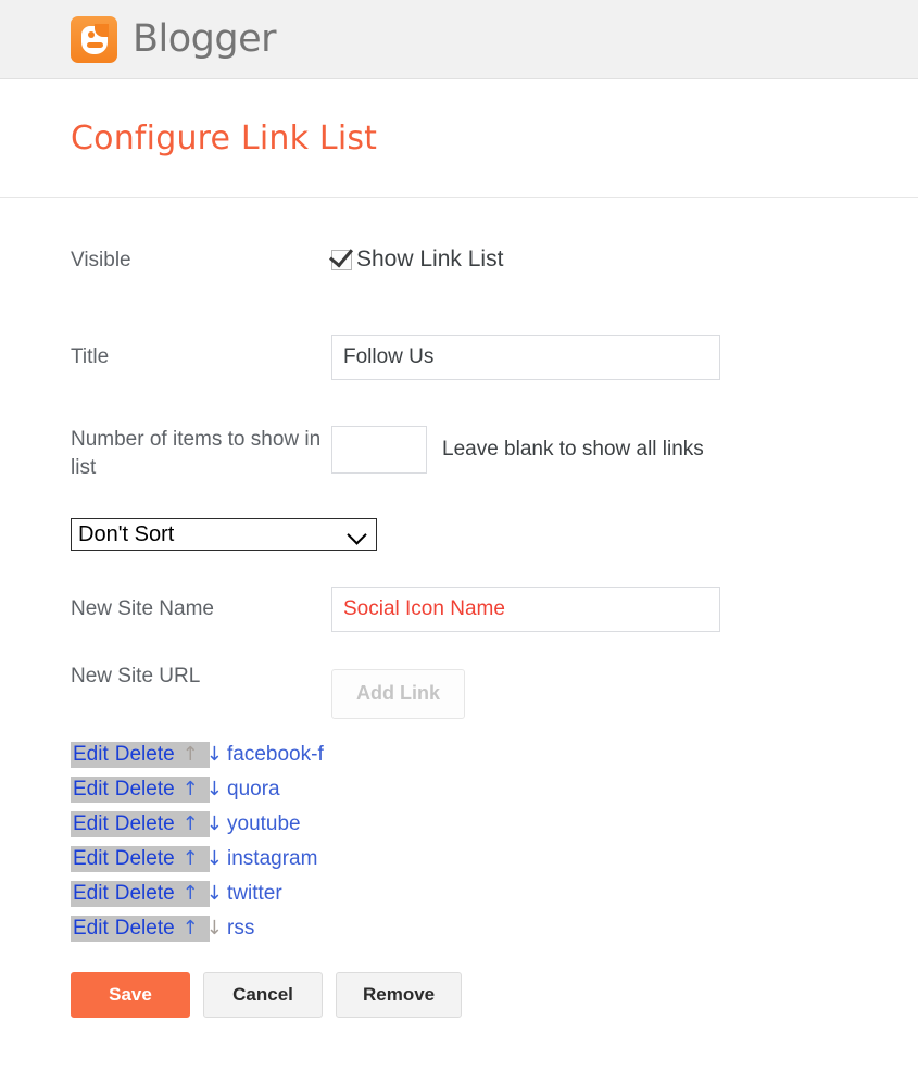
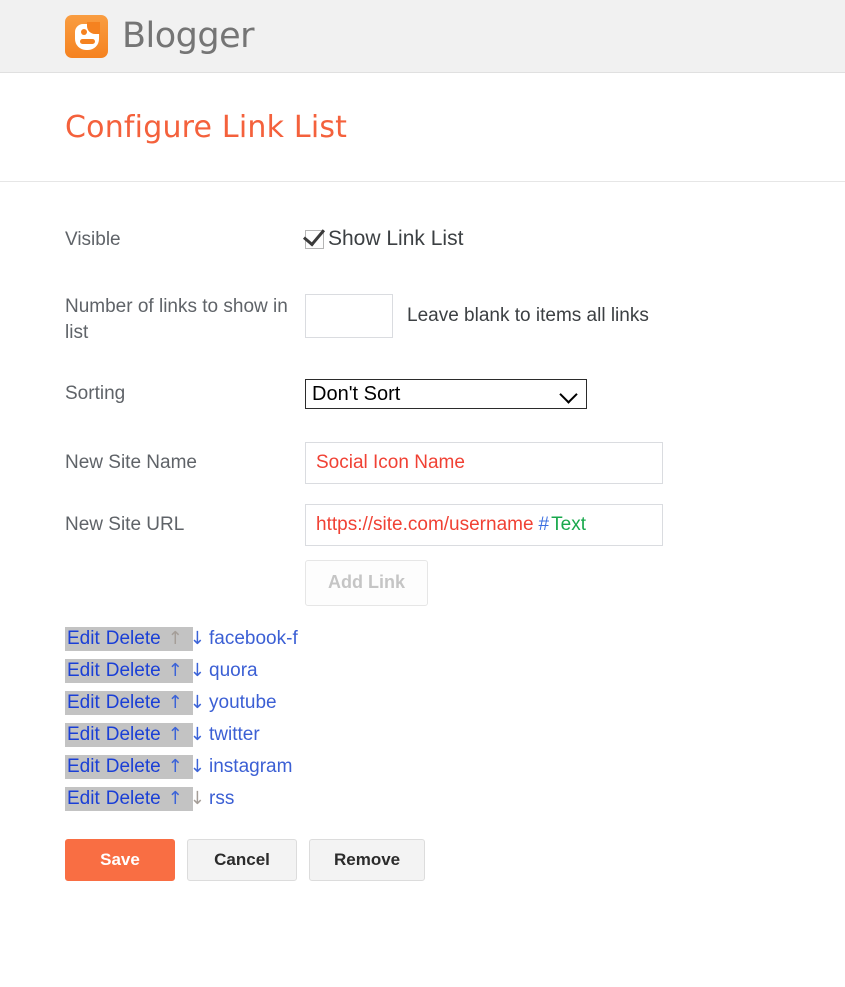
  Blogger
  Configure Link List
  Visible
  Show Link List
- Title
- Follow Us
- Number of items to show in list
+ Number of links to show in list
- Leave blank to show all links
+ Leave blank to items all links
+ Sorting
  Don't Sort
  New Site Name
  Social Icon Name
  New Site URL
+ https://site.com/username
+ #
+ Text
  Add Link
  Edit
  Delete
  ↑
  ↓
  facebook-f
  Edit
  Delete
  ↑
  ↓
  quora
  Edit
  Delete
  ↑
  ↓
  youtube
  Edit
  Delete
  ↑
  ↓
- instagram
+ twitter
  Edit
  Delete
  ↑
  ↓
- twitter
+ instagram
  Edit
  Delete
  ↑
  ↓
  rss
  Save
  Cancel
  Remove
